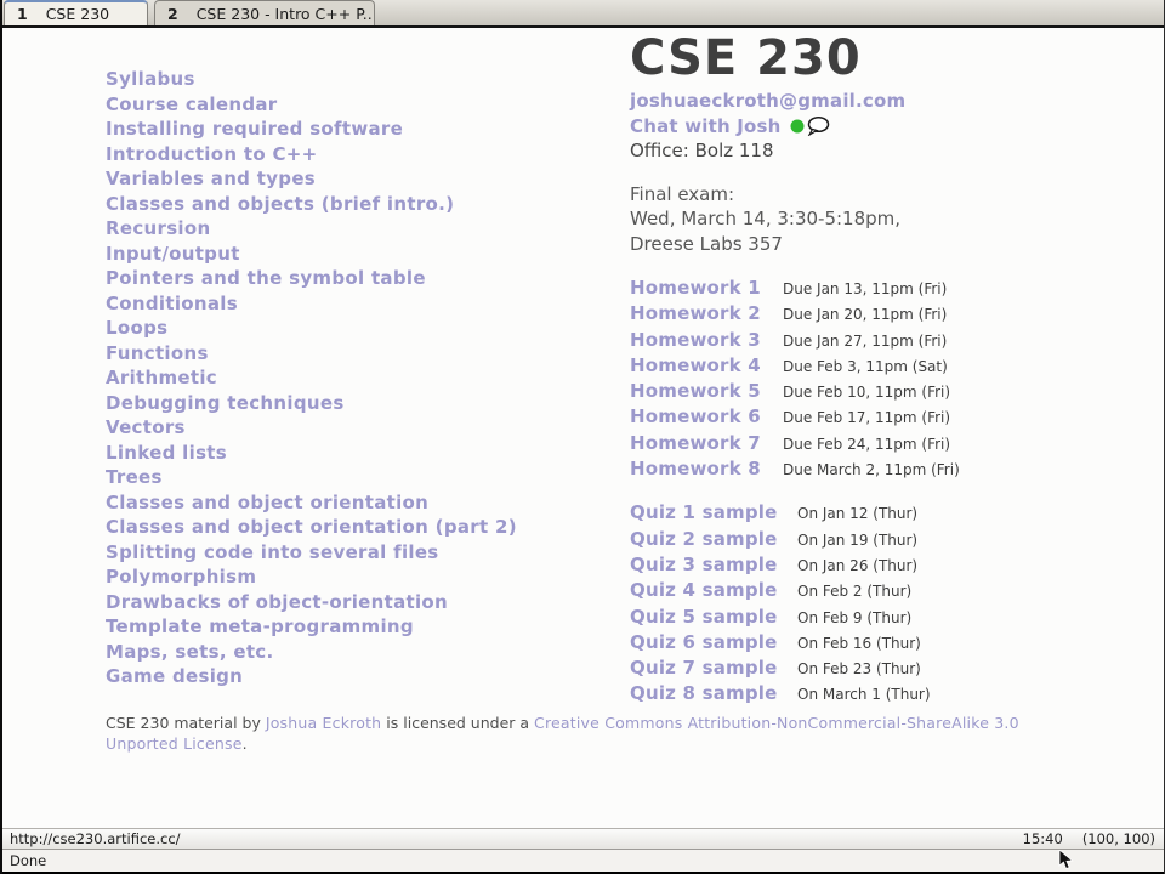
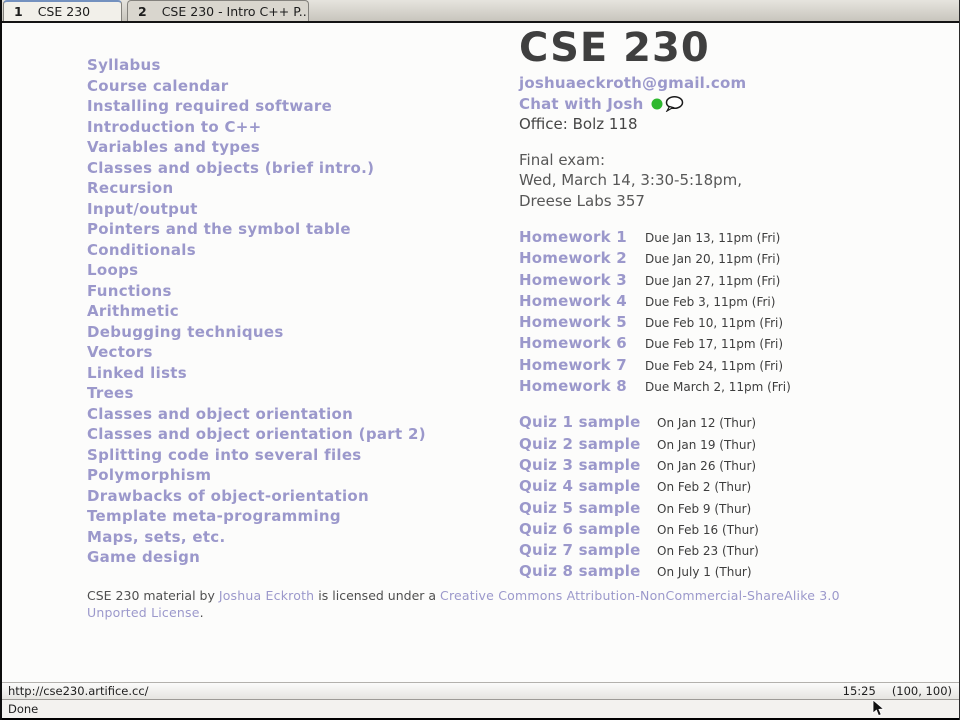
  1
  CSE 230
  2
  CSE 230 - Intro C++ P..
  Syllabus
  Course calendar
  Installing required software
  Introduction to C++
  Variables and types
  Classes and objects (brief intro.)
  Recursion
  Input/output
  Pointers and the symbol table
  Conditionals
  Loops
  Functions
  Arithmetic
  Debugging techniques
  Vectors
  Linked lists
  Trees
  Classes and object orientation
  Classes and object orientation (part 2)
  Splitting code into several files
  Polymorphism
  Drawbacks of object-orientation
  Template meta-programming
  Maps, sets, etc.
  Game design
  CSE 230
  joshuaeckroth@gmail.com
  Chat with Josh
  Office: Bolz 118
  Final exam:
  Wed, March 14, 3:30-5:18pm,
  Dreese Labs 357
  Homework 1
  Due Jan 13, 11pm (Fri)
  Homework 2
  Due Jan 20, 11pm (Fri)
  Homework 3
  Due Jan 27, 11pm (Fri)
  Homework 4
- Due Feb 3, 11pm (Sat)
+ Due Feb 3, 11pm (Fri)
  Homework 5
  Due Feb 10, 11pm (Fri)
  Homework 6
  Due Feb 17, 11pm (Fri)
  Homework 7
  Due Feb 24, 11pm (Fri)
  Homework 8
  Due March 2, 11pm (Fri)
  Quiz 1 sample
  On Jan 12 (Thur)
  Quiz 2 sample
  On Jan 19 (Thur)
  Quiz 3 sample
  On Jan 26 (Thur)
  Quiz 4 sample
  On Feb 2 (Thur)
  Quiz 5 sample
  On Feb 9 (Thur)
  Quiz 6 sample
  On Feb 16 (Thur)
  Quiz 7 sample
  On Feb 23 (Thur)
  Quiz 8 sample
- On March 1 (Thur)
+ On July 1 (Thur)
  CSE 230 material by Joshua Eckroth is licensed under a Creative Commons Attribution-NonCommercial-ShareAlike 3.0 Unported License.
  http://cse230.artifice.cc/
- 15:40
+ 15:25
  (100, 100)
  Done
